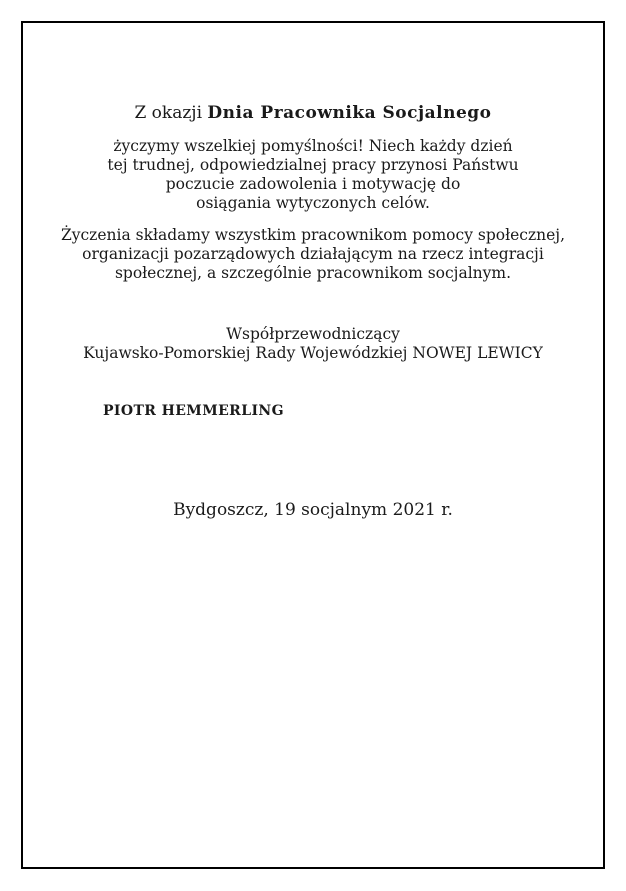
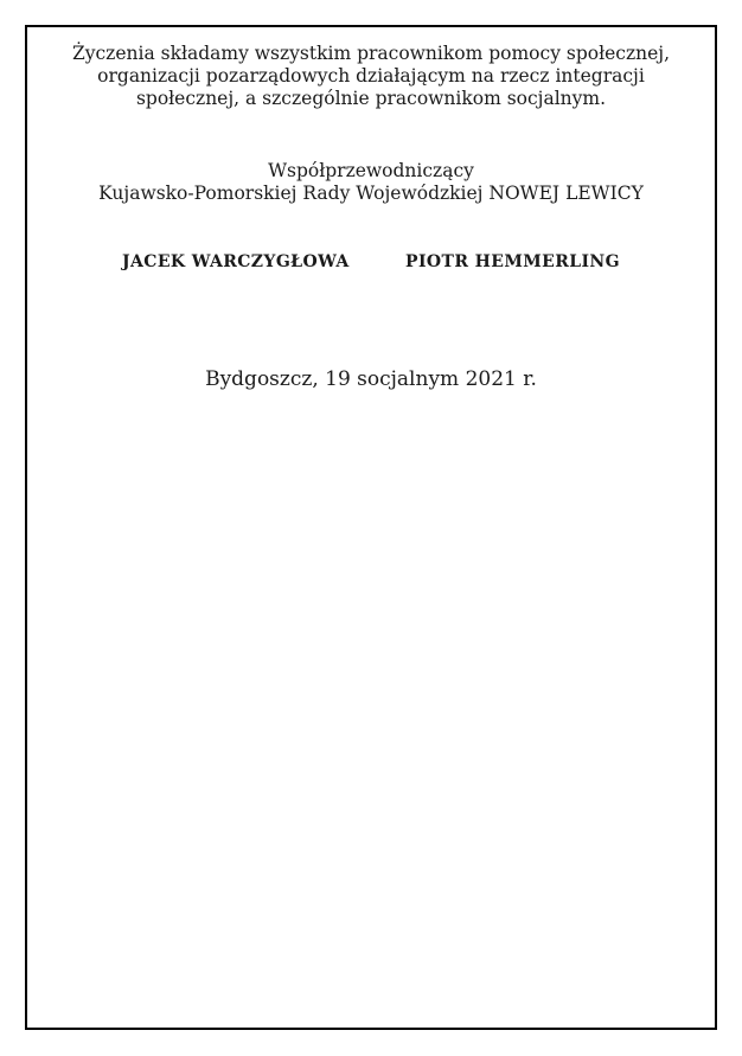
- Z okazji Dnia Pracownika Socjalnego
- życzymy wszelkiej pomyślności! Niech każdy dzień
- tej trudnej, odpowiedzialnej pracy przynosi Państwu
- poczucie zadowolenia i motywację do
- osiągania wytyczonych celów.
  Życzenia składamy wszystkim pracownikom pomocy społecznej,
  organizacji pozarządowych działającym na rzecz integracji
  społecznej, a szczególnie pracownikom socjalnym.
  Współprzewodniczący
  Kujawsko-Pomorskiej Rady Wojewódzkiej NOWEJ LEWICY
+ JACEK WARCZYGŁOWA
  PIOTR HEMMERLING
  Bydgoszcz, 19 socjalnym 2021 r.
